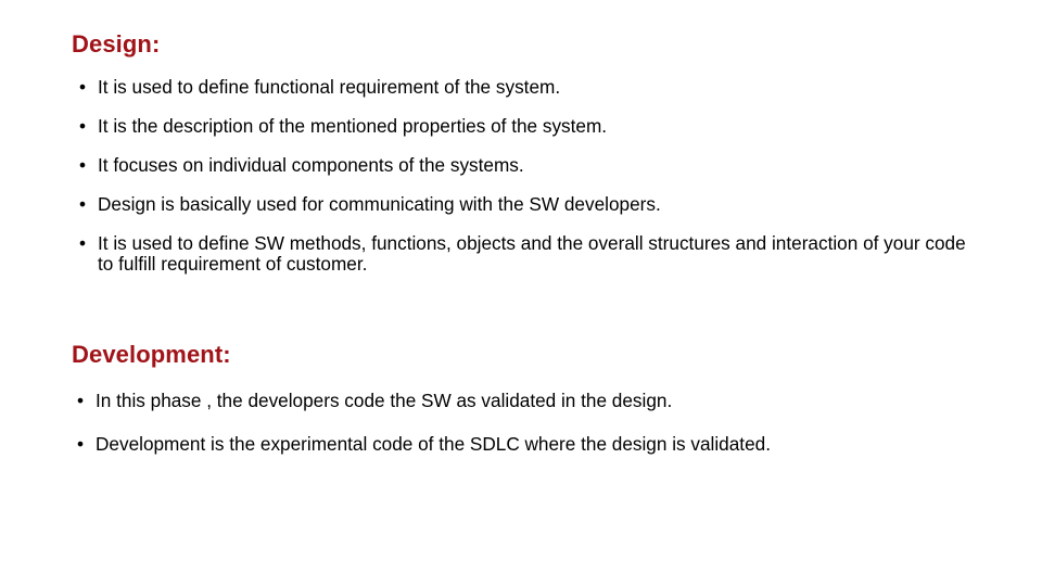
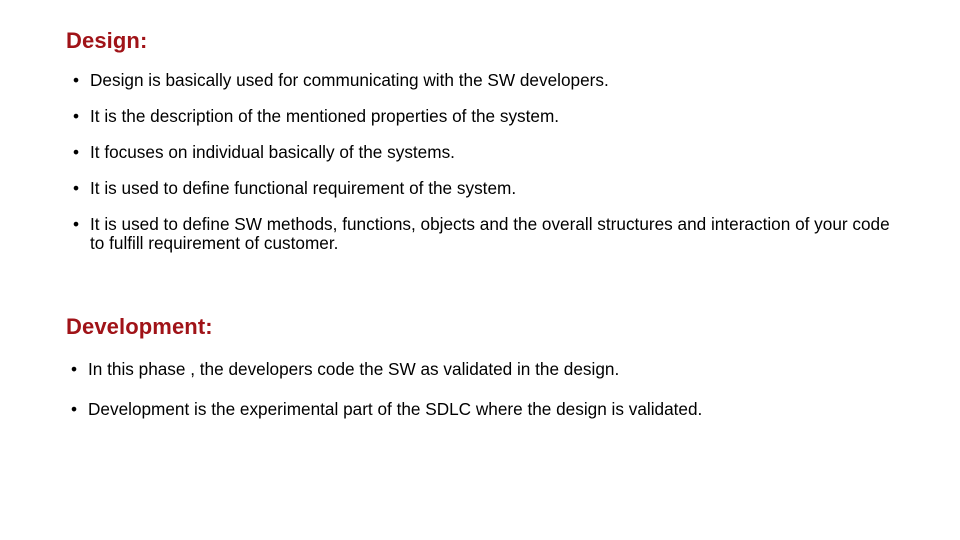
  Design:
  •
- It is used to define functional requirement of the system.
+ Design is basically used for communicating with the SW developers.
  •
  It is the description of the mentioned properties of the system.
  •
- It focuses on individual components of the systems.
+ It focuses on individual basically of the systems.
  •
- Design is basically used for communicating with the SW developers.
+ It is used to define functional requirement of the system.
  •
  It is used to define SW methods, functions, objects and the overall structures and interaction of your code to fulfill requirement of customer.
  Development:
  •
  In this phase , the developers code the SW as validated in the design.
  •
- Development is the experimental code of the SDLC where the design is validated.
+ Development is the experimental part of the SDLC where the design is validated.
